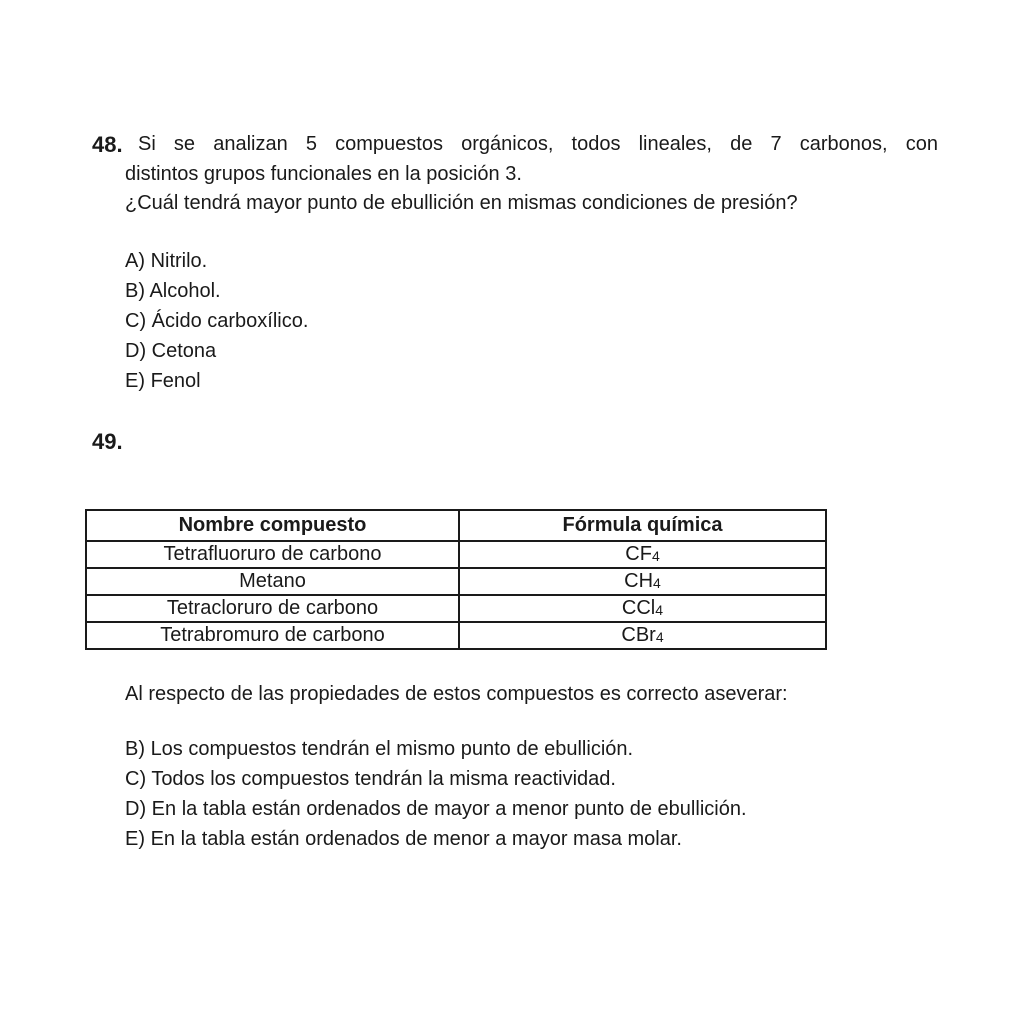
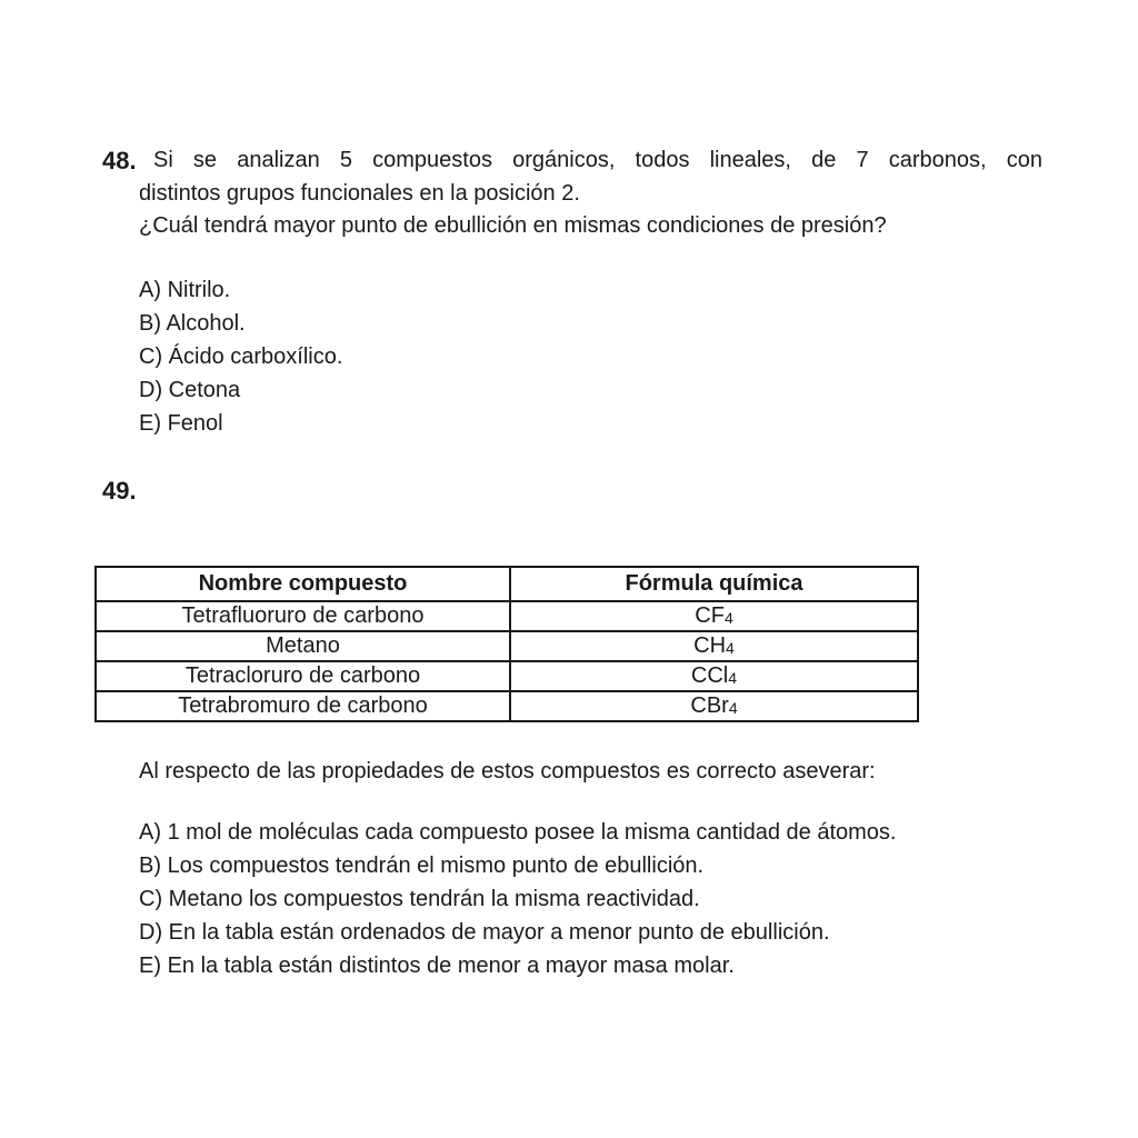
  48.
  Si se analizan 5 compuestos orgánicos, todos lineales, de 7 carbonos, con
- distintos grupos funcionales en la posición 3.
+ distintos grupos funcionales en la posición 2.
  ¿Cuál tendrá mayor punto de ebullición en mismas condiciones de presión?
  A) Nitrilo.
  B) Alcohol.
  C) Ácido carboxílico.
  D) Cetona
  E) Fenol
  49.
  Nombre compuesto	Fórmula química
  Tetrafluoruro de carbono	CF4
  Metano	CH4
  Tetracloruro de carbono	CCl4
  Tetrabromuro de carbono	CBr4
  Al respecto de las propiedades de estos compuestos es correcto aseverar:
+ A) 1 mol de moléculas cada compuesto posee la misma cantidad de átomos.
  B) Los compuestos tendrán el mismo punto de ebullición.
- C) Todos los compuestos tendrán la misma reactividad.
+ C) Metano los compuestos tendrán la misma reactividad.
  D) En la tabla están ordenados de mayor a menor punto de ebullición.
- E) En la tabla están ordenados de menor a mayor masa molar.
+ E) En la tabla están distintos de menor a mayor masa molar.
